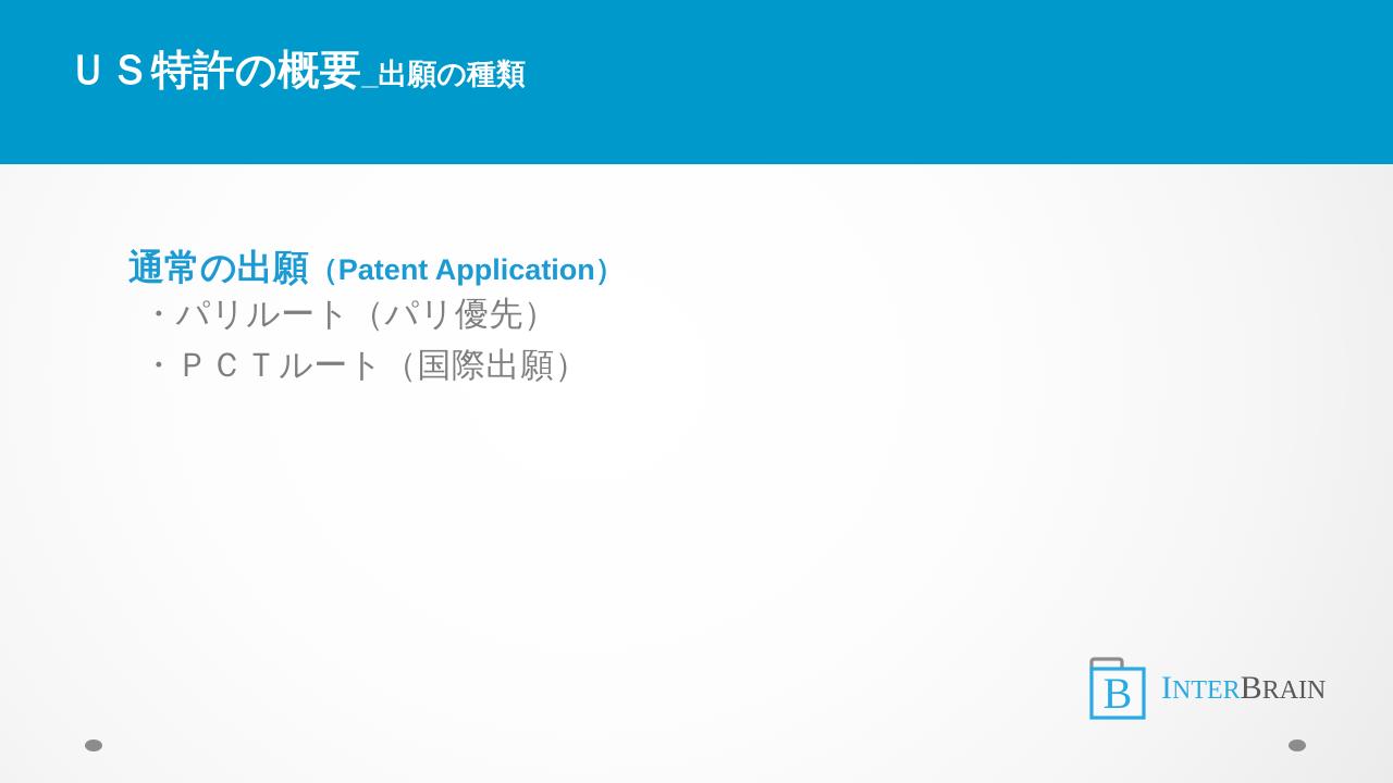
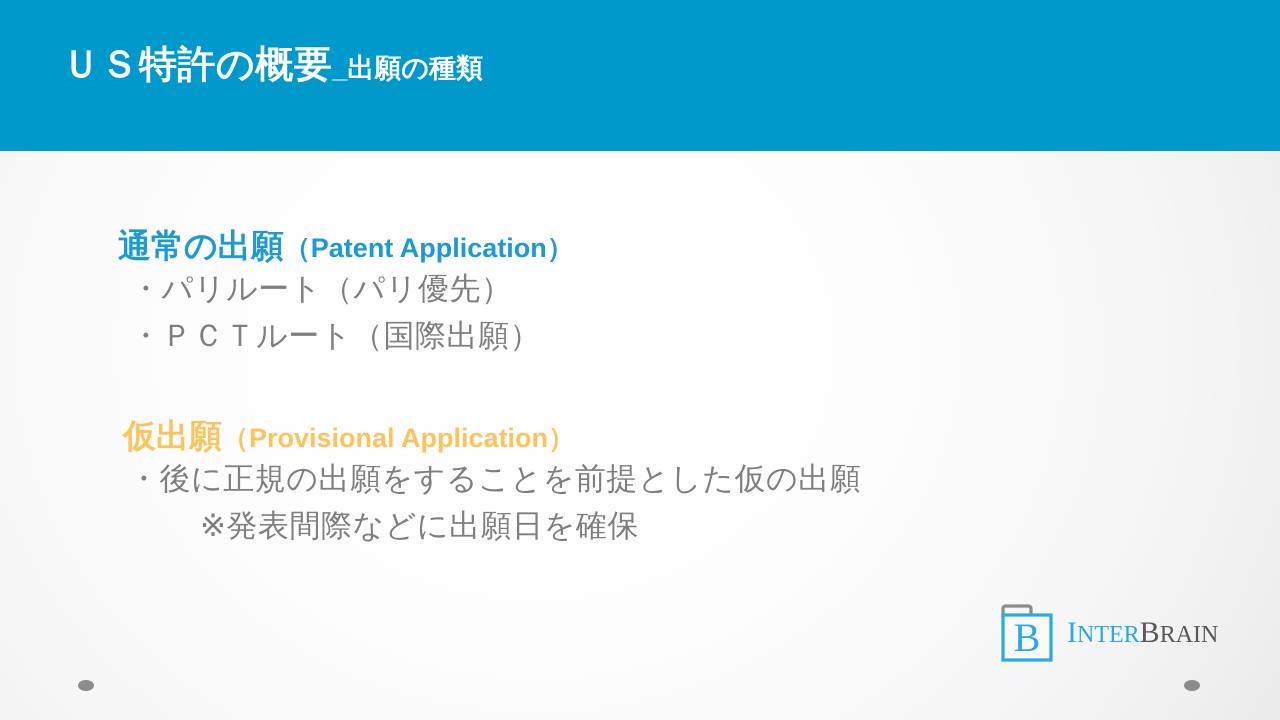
  ＵＳ特許の概要
  _出願の種類
  通常の出願（Patent Application）
  ・パリルート（パリ優先）
  ・ＰＣＴルート（国際出願）
+ 仮出願（Provisional Application）
+ ・後に正規の出願をすることを前提とした仮の出願
+ ※発表間際などに出願日を確保
  B
  INTERBRAIN
